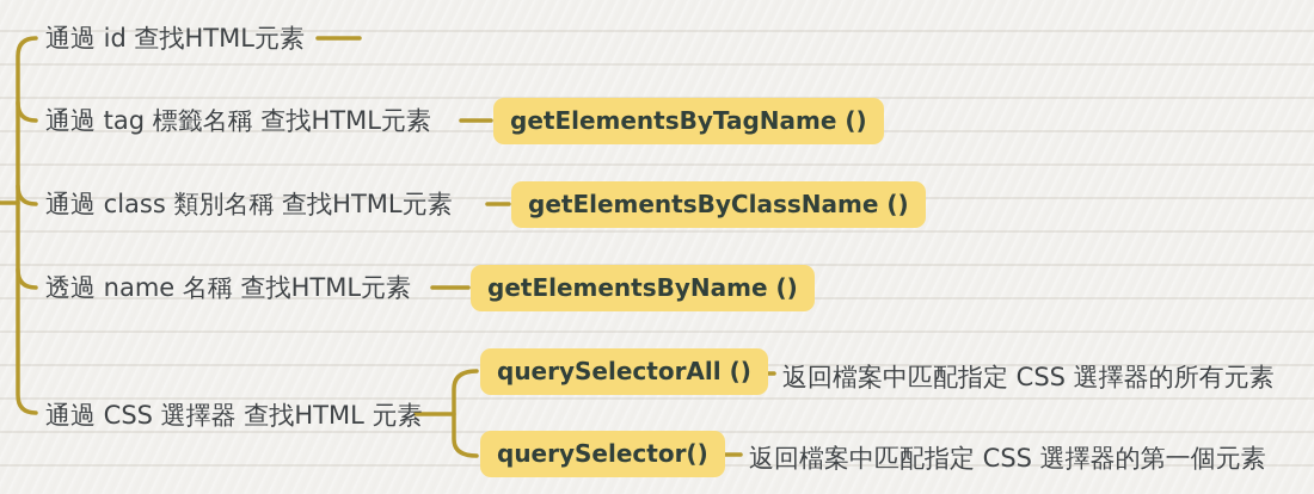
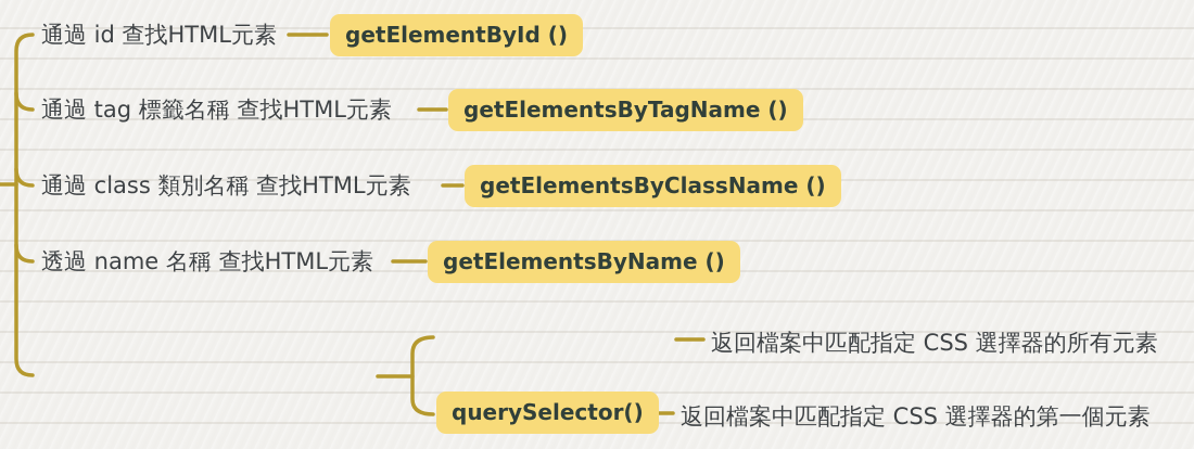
  通過 id 查找HTML元素
+ getElementById ()
  通過 tag 標籤名稱 查找HTML元素
  getElementsByTagName ()
  通過 class 類別名稱 查找HTML元素
  getElementsByClassName ()
  透過 name 名稱 查找HTML元素
  getElementsByName ()
- 通過 CSS 選擇器 查找HTML 元素
- querySelectorAll ()
  querySelector()
  返回檔案中匹配指定 CSS 選擇器的所有元素
  返回檔案中匹配指定 CSS 選擇器的第一個元素
